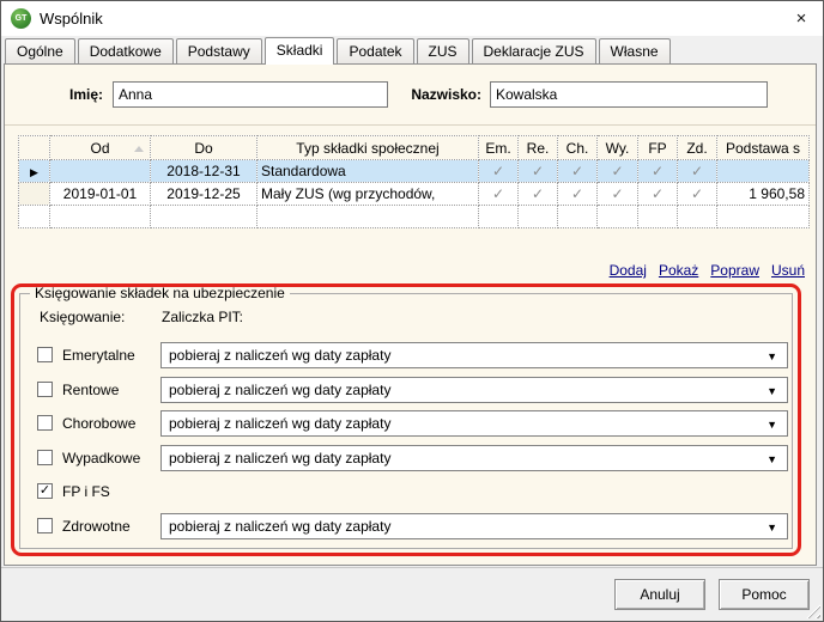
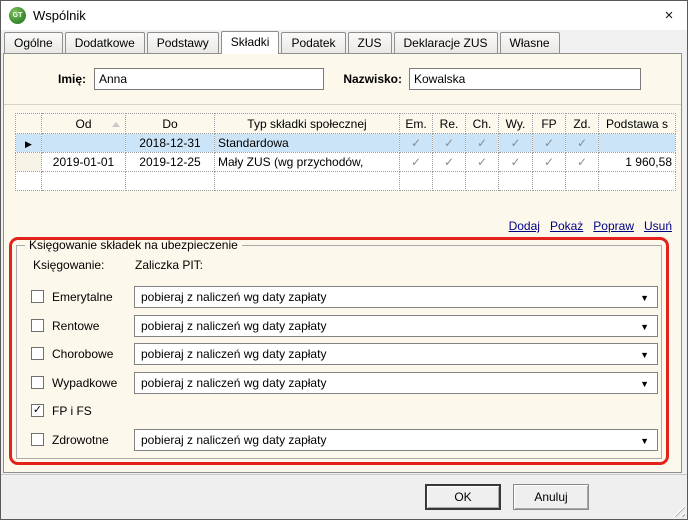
  Wspólnik
  ×
  Ogólne
  Dodatkowe
  Podstawy
  Składki
  Podatek
  ZUS
  Deklaracje ZUS
  Własne
  Imię:
  Anna
  Nazwisko:
  Kowalska
  	Od	Do	Typ składki społecznej	Em.	Re.	Ch.	Wy.	FP	Zd.	Podstawa s
  ▶		2018-12-31	Standardowa	✓	✓	✓	✓	✓	✓
  	2019-01-01	2019-12-25	Mały ZUS (wg przychodów,	✓	✓	✓	✓	✓	✓	1 960,58
  Dodaj Pokaż Popraw Usuń
  Księgowanie składek na ubezpieczenie
  Księgowanie:
  Zaliczka PIT:
  Emerytalne
  pobieraj z naliczeń wg daty zapłaty
  ▼
  Rentowe
  pobieraj z naliczeń wg daty zapłaty
  ▼
  Chorobowe
  pobieraj z naliczeń wg daty zapłaty
  ▼
  Wypadkowe
  pobieraj z naliczeń wg daty zapłaty
  ▼
  ✓
  FP i FS
  Zdrowotne
  pobieraj z naliczeń wg daty zapłaty
  ▼
+ OK
  Anuluj
- Pomoc
